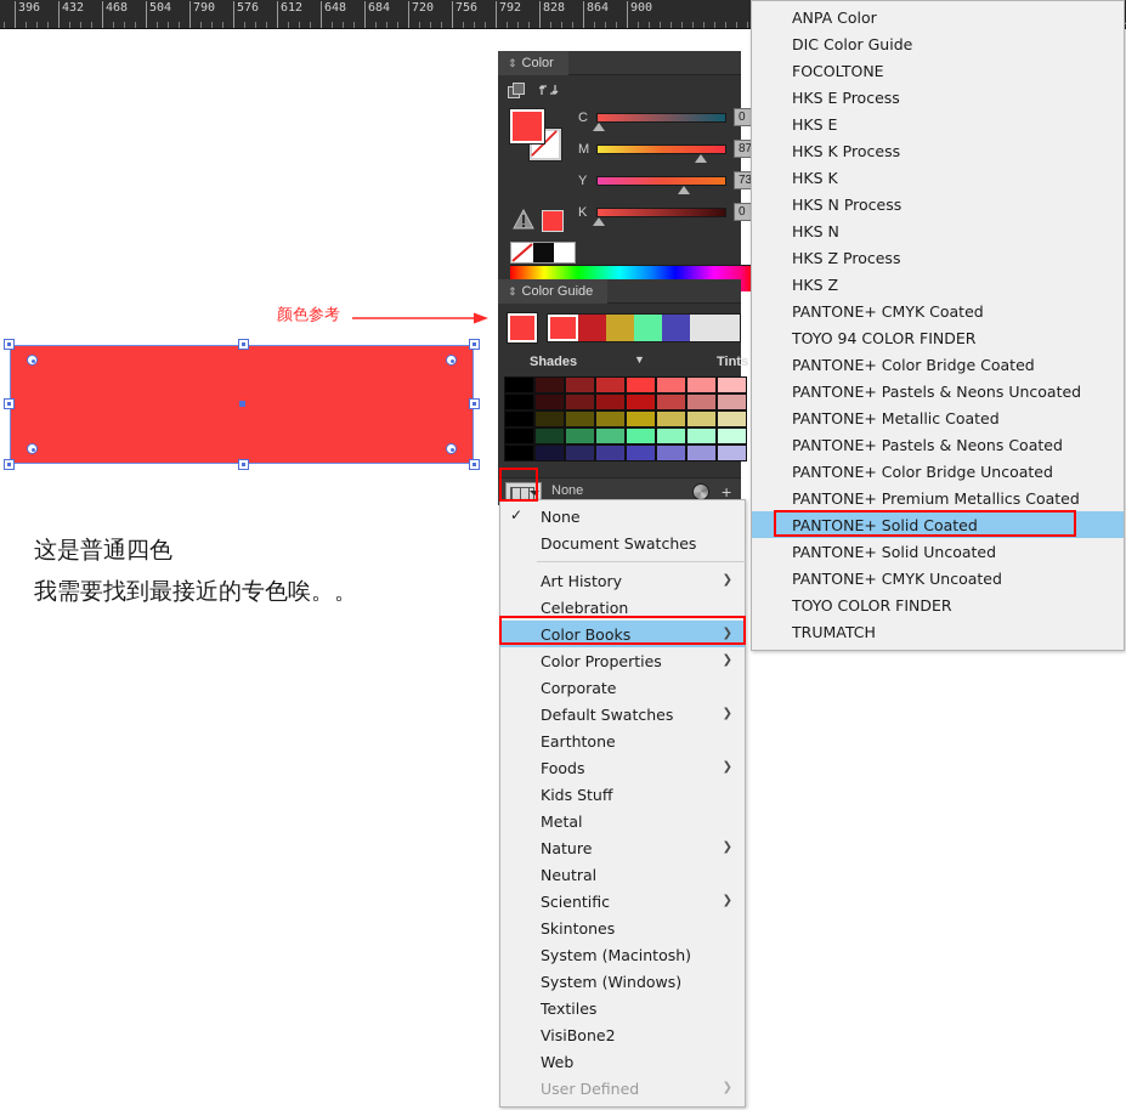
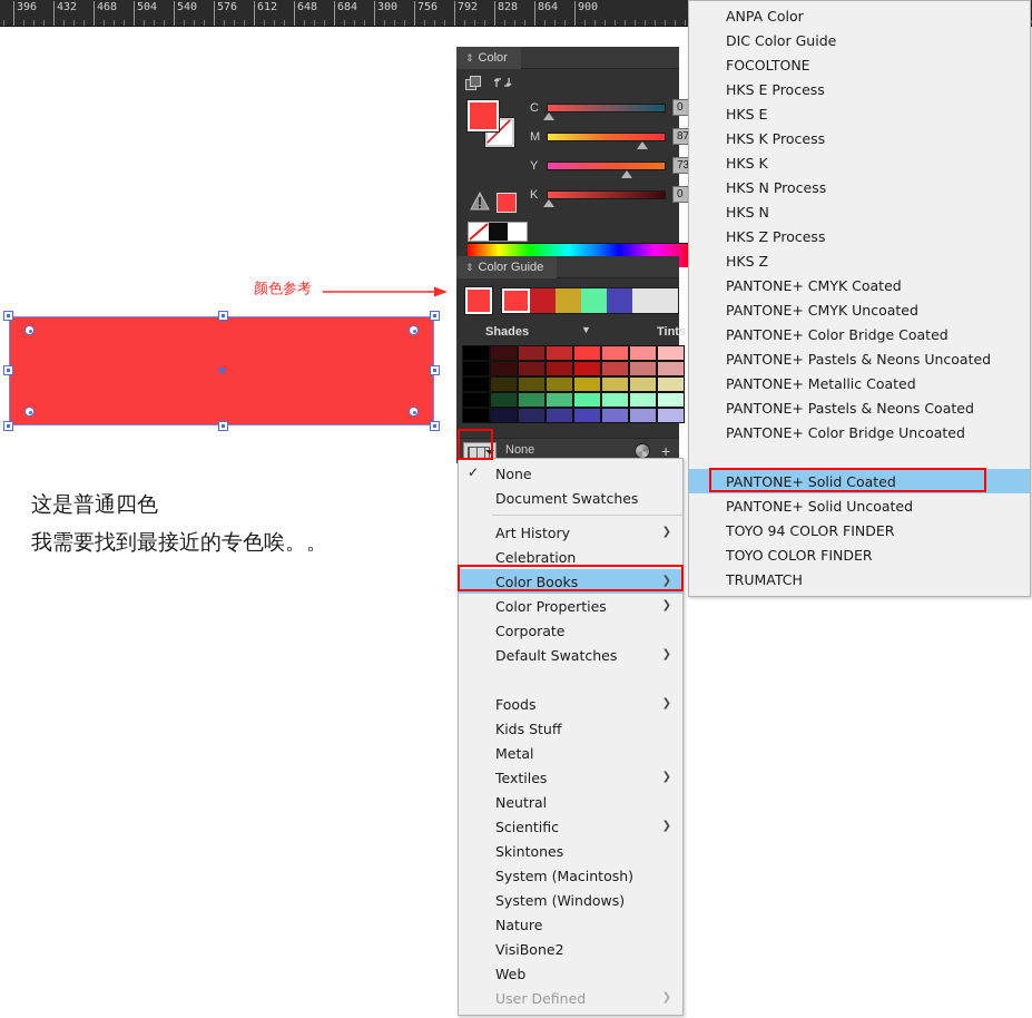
  396
  432
  468
  504
- 790
+ 540
  576
  612
  648
  684
- 720
+ 300
  756
  792
  828
  864
  900
  颜色参考
  这是普通四色
  我需要找到最接近的专色唉。。
  ⇕
  Color
  C
  0
  M
  Y
  K
  0
  ⇕
  Color Guide
  Shades
  ▼
  Tints
  None
  +
  ✓
  None
  Document Swatches
  Art History
  ❯
  Celebration
  Color Books
  ❯
  Color Properties
  ❯
  Corporate
  Default Swatches
  ❯
- Earthtone
  Foods
  ❯
  Kids Stuff
  Metal
- Nature
+ Textiles
  ❯
  Neutral
  Scientific
  ❯
  Skintones
  System (Macintosh)
  System (Windows)
- Textiles
+ Nature
  VisiBone2
  Web
  User Defined
  ❯
  ANPA Color
  DIC Color Guide
  FOCOLTONE
  HKS E Process
  HKS E
  HKS K Process
  HKS K
  HKS N Process
  HKS N
  HKS Z Process
  HKS Z
  PANTONE+ CMYK Coated
- TOYO 94 COLOR FINDER
+ PANTONE+ CMYK Uncoated
  PANTONE+ Color Bridge Coated
  PANTONE+ Pastels & Neons Uncoated
  PANTONE+ Metallic Coated
  PANTONE+ Pastels & Neons Coated
  PANTONE+ Color Bridge Uncoated
- PANTONE+ Premium Metallics Coated
  PANTONE+ Solid Coated
  PANTONE+ Solid Uncoated
- PANTONE+ CMYK Uncoated
+ TOYO 94 COLOR FINDER
  TOYO COLOR FINDER
  TRUMATCH
